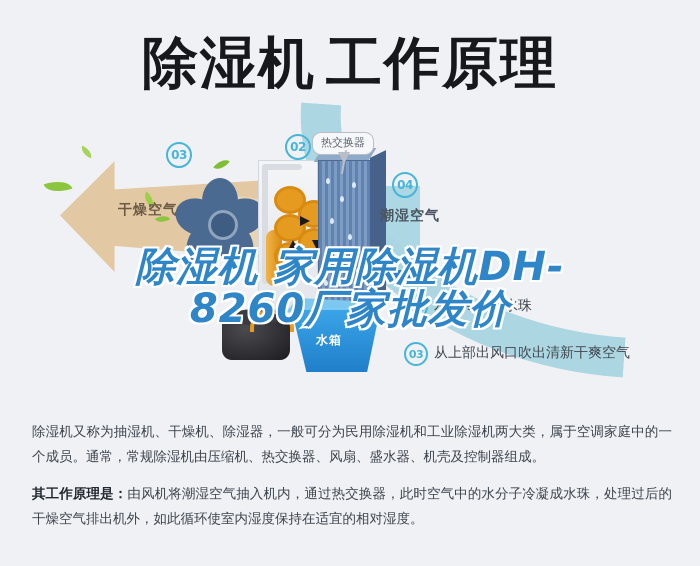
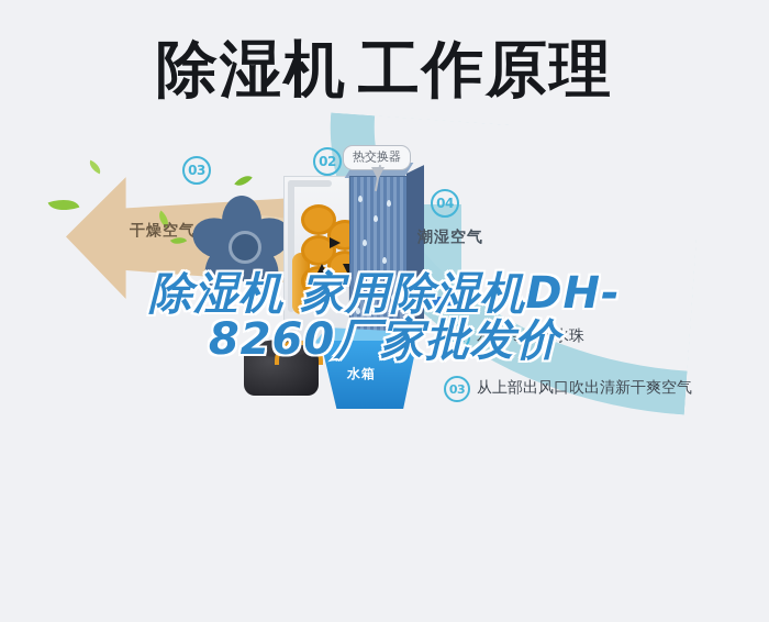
  除湿机 工作原理
  03
  干燥空气
  热交换器
  02
  04
  潮湿空气
  水箱
  02
  发器冷凝成水珠
  03
  从上部出风口吹出清新干爽空气
  除湿机 家用除湿机DH-
  8260厂家批发价
- 除湿机又称为抽湿机、干燥机、除湿器，一般可分为民用除湿机和工业除湿机两大类，属于空调家庭中的一个成员。通常，常规除湿机由压缩机、热交换器、风扇、盛水器、机壳及控制器组成。
- 其工作原理是：由风机将潮湿空气抽入机内，通过热交换器，此时空气中的水分子冷凝成水珠，处理过后的干燥空气排出机外，如此循环使室内湿度保持在适宜的相对湿度。
